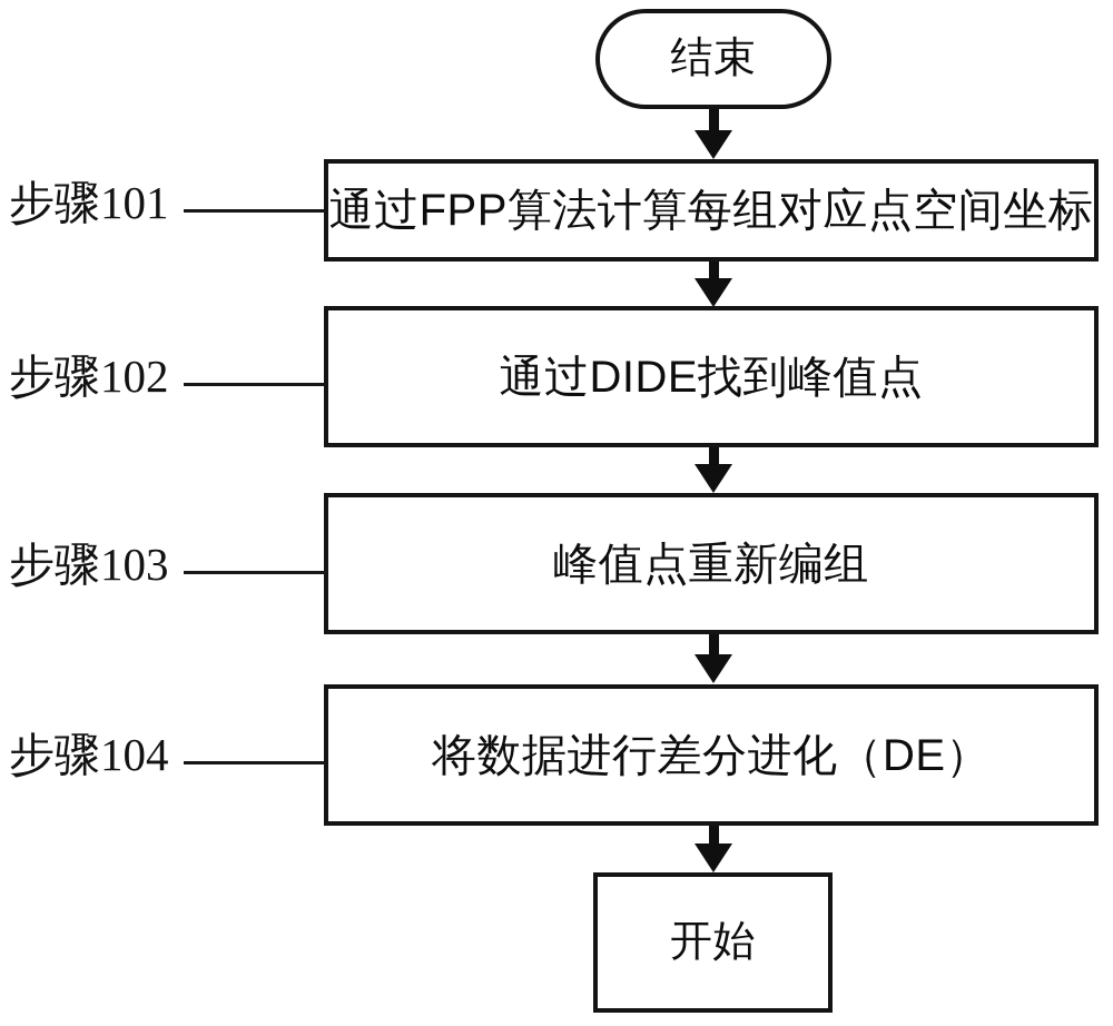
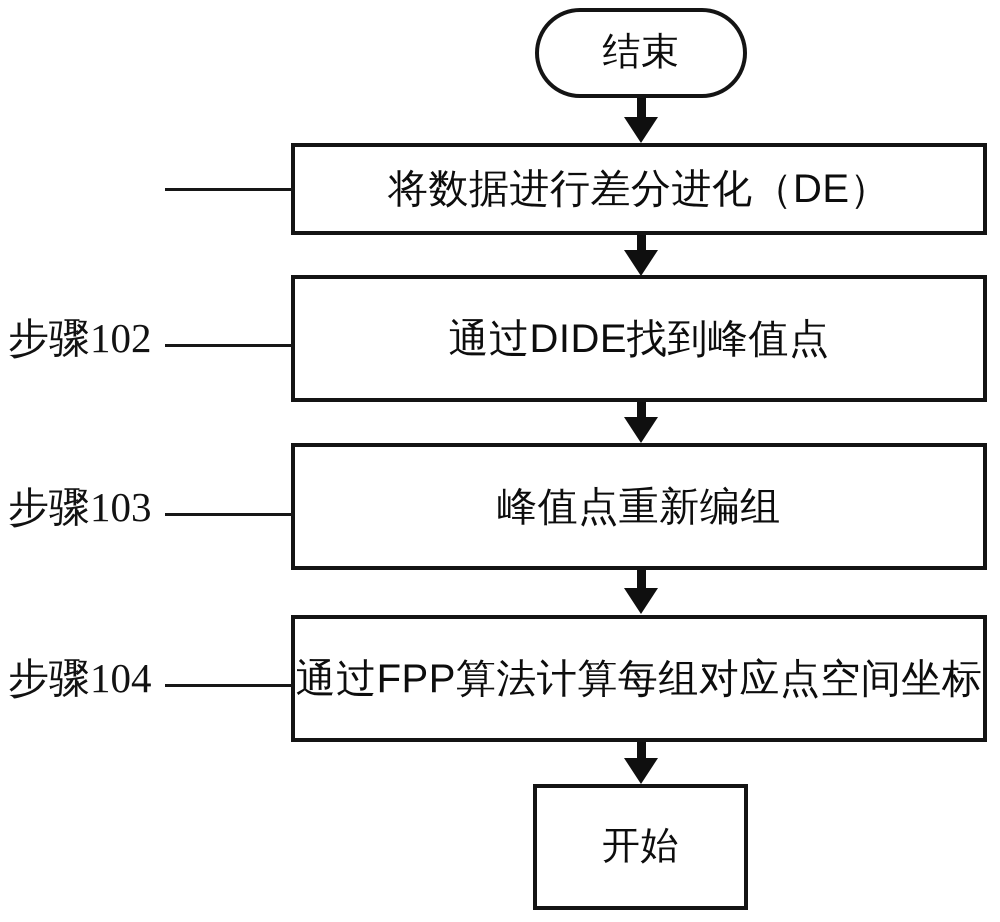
  结束
- 通过FPP算法计算每组对应点空间坐标
+ 将数据进行差分进化（DE）
- 步骤101
  通过DIDE找到峰值点
  步骤102
  峰值点重新编组
  步骤103
- 将数据进行差分进化（DE）
+ 通过FPP算法计算每组对应点空间坐标
  步骤104
  开始
